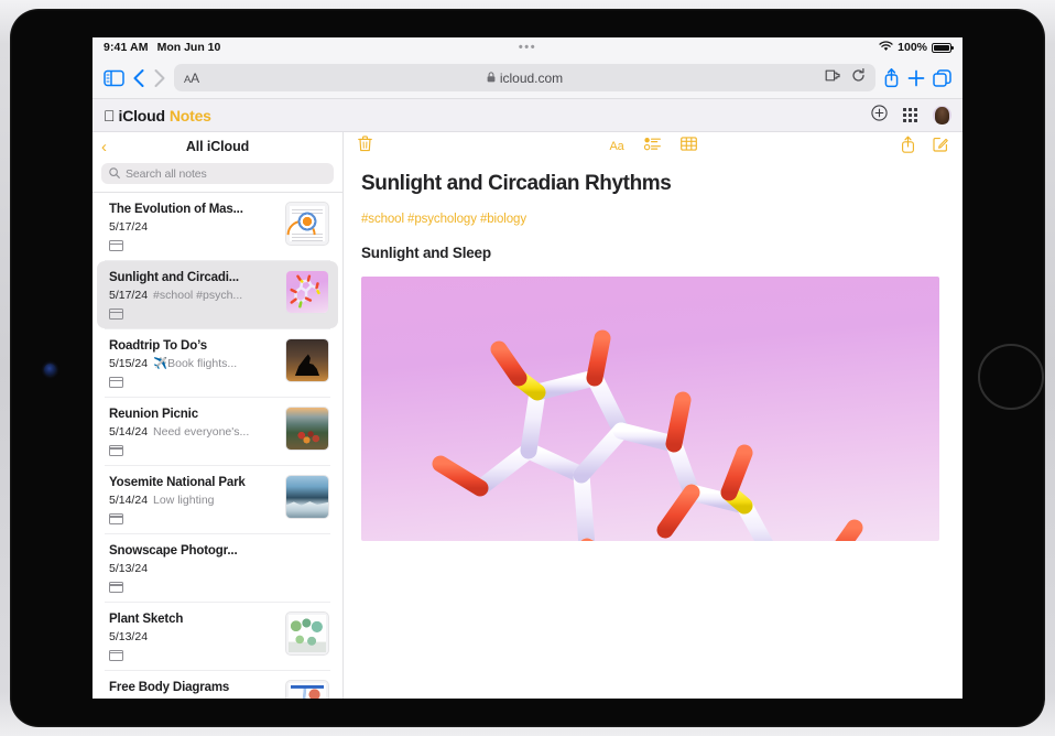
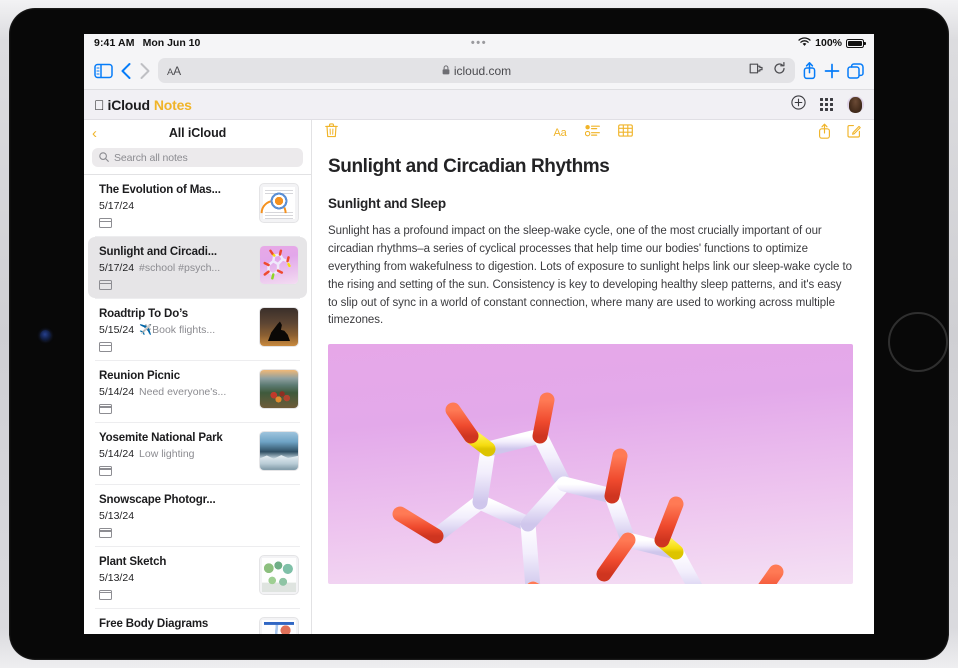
  9:41 AM
  Mon Jun 10
  •••
  100%
  AA
  icloud.com
  
  iCloud
  Notes
  ‹
  All iCloud
  Search all notes
  The Evolution of Mas...
  5/17/24
  Sunlight and Circadi...
  5/17/24
  #school #psych...
  Roadtrip To Do’s
  5/15/24
  ✈️Book flights...
  Reunion Picnic
  5/14/24
  Need everyone's...
  Yosemite National Park
  5/14/24
  Low lighting
  Snowscape Photogr...
  5/13/24
  Plant Sketch
  5/13/24
  Free Body Diagrams
  Aa
  Sunlight and Circadian Rhythms
- #school #psychology #biology
  Sunlight and Sleep
+ Sunlight has a profound impact on the sleep-wake cycle, one of the most crucially important of our circadian rhythms–a series of cyclical processes that help time our bodies' functions to optimize everything from wakefulness to digestion. Lots of exposure to sunlight helps link our sleep-wake cycle to the rising and setting of the sun. Consistency is key to developing healthy sleep patterns, and it's easy to slip out of sync in a world of constant connection, where many are used to working across multiple timezones.
